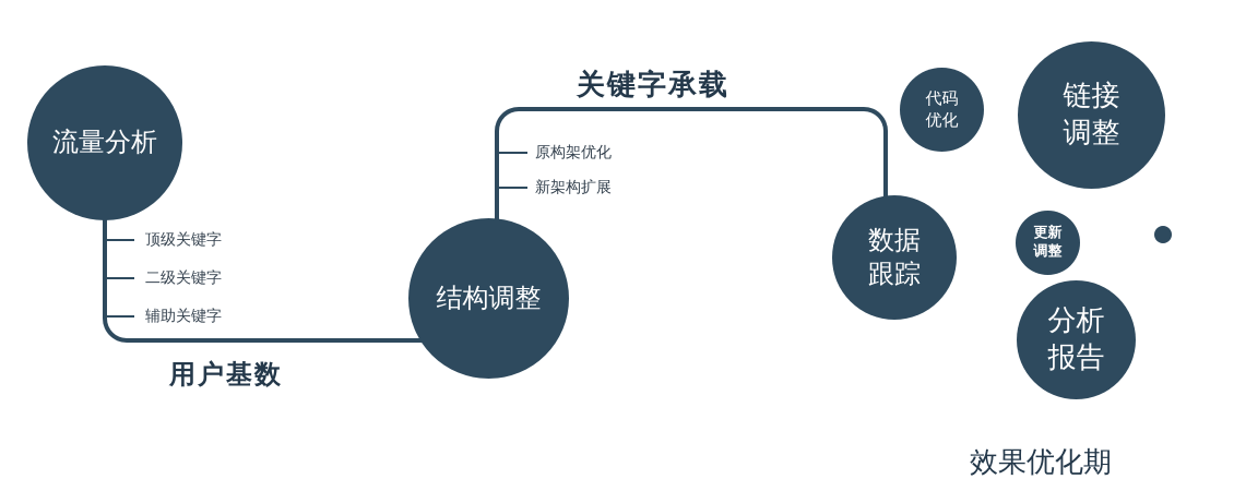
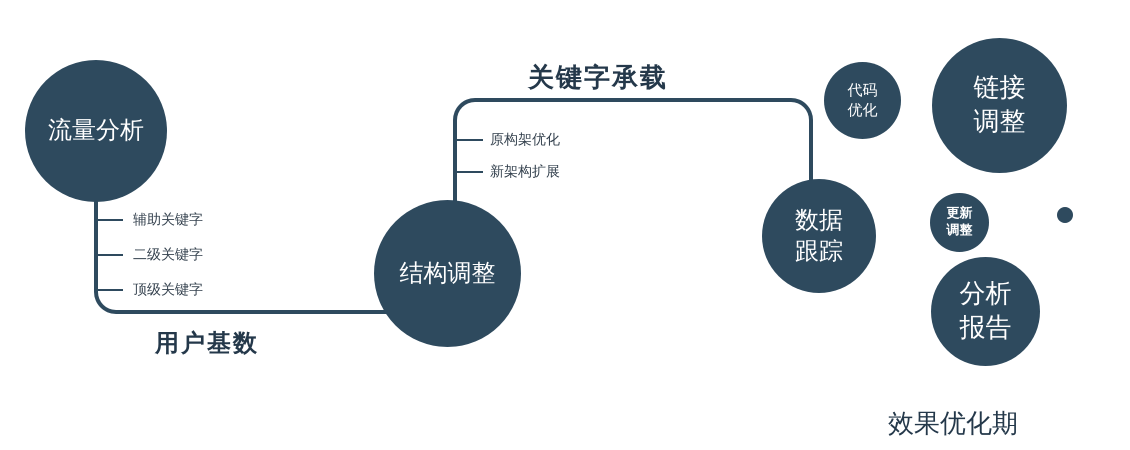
- 顶级关键字
+ 辅助关键字
  二级关键字
- 辅助关键字
+ 顶级关键字
  原构架优化
  新架构扩展
  用户基数
  关键字承载
  流量分析
  结构调整
  数据
  跟踪
  代码
  优化
  链接
  调整
  更新
  调整
  分析
  报告
  效果优化期
